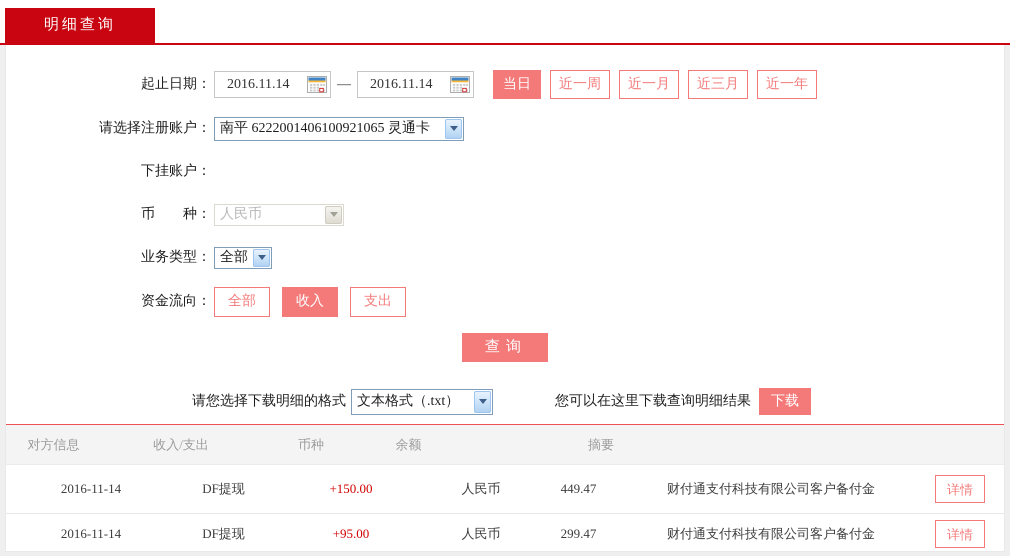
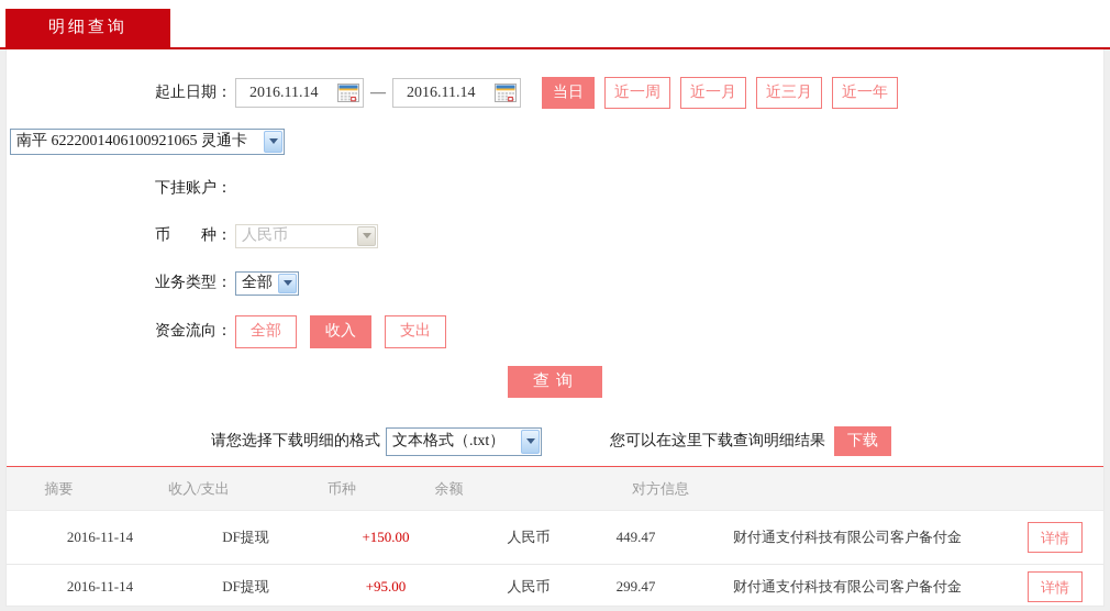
  明细查询
  起止日期：
  2016.11.14
  —
  2016.11.14
  当日
  近一周
  近一月
  近三月
  近一年
- 请选择注册账户：
  南平 6222001406100921065 灵通卡
  下挂账户：
  币 种：
  人民币
  业务类型：
  全部
  资金流向：
  全部
  收入
  支出
  查询
  请您选择下载明细的格式
  文本格式（.txt）
  您可以在这里下载查询明细结果
  下载
- 对方信息
+ 摘要
  收入/支出
  币种
  余额
- 摘要
+ 对方信息
  2016-11-14
  DF提现
  +150.00
  人民币
  449.47
  财付通支付科技有限公司客户备付金
  详情
  2016-11-14
  DF提现
  +95.00
  人民币
  299.47
  财付通支付科技有限公司客户备付金
  详情
